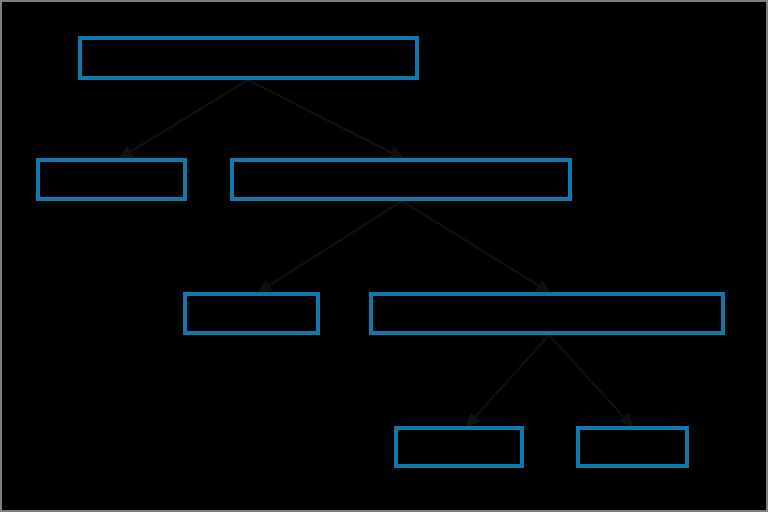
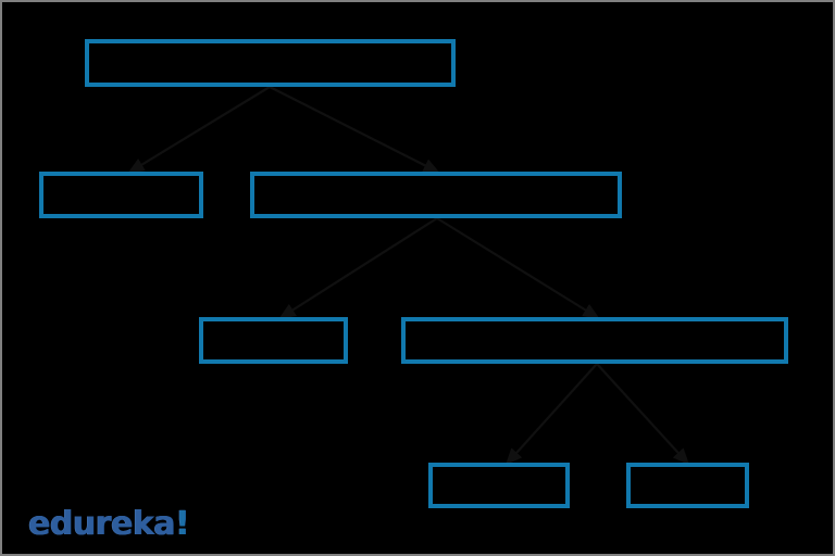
+ edureka!
